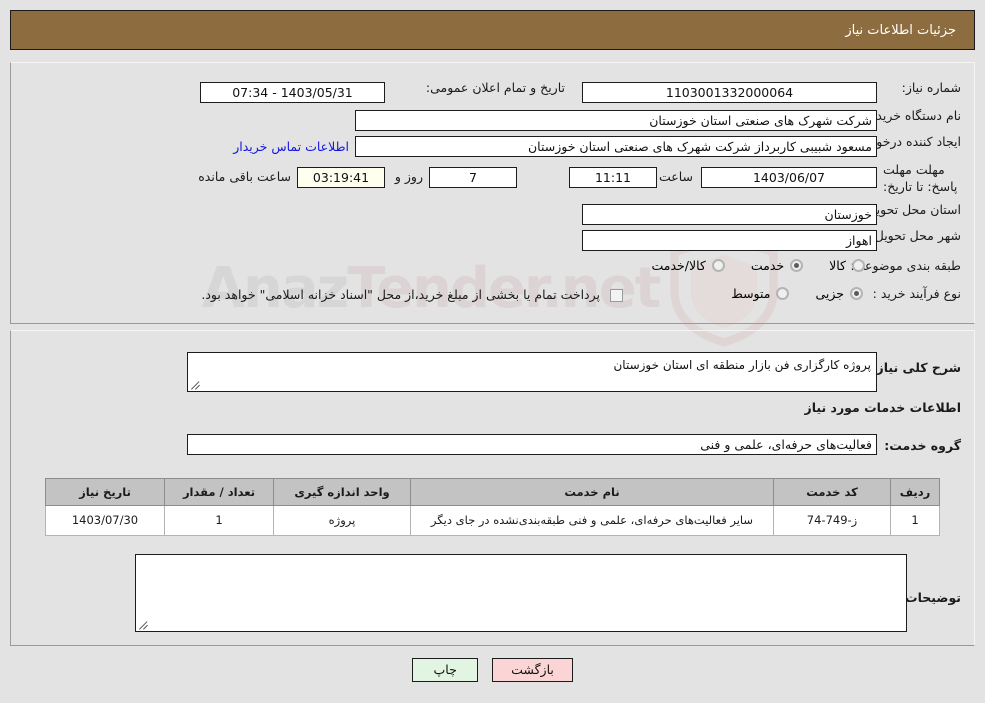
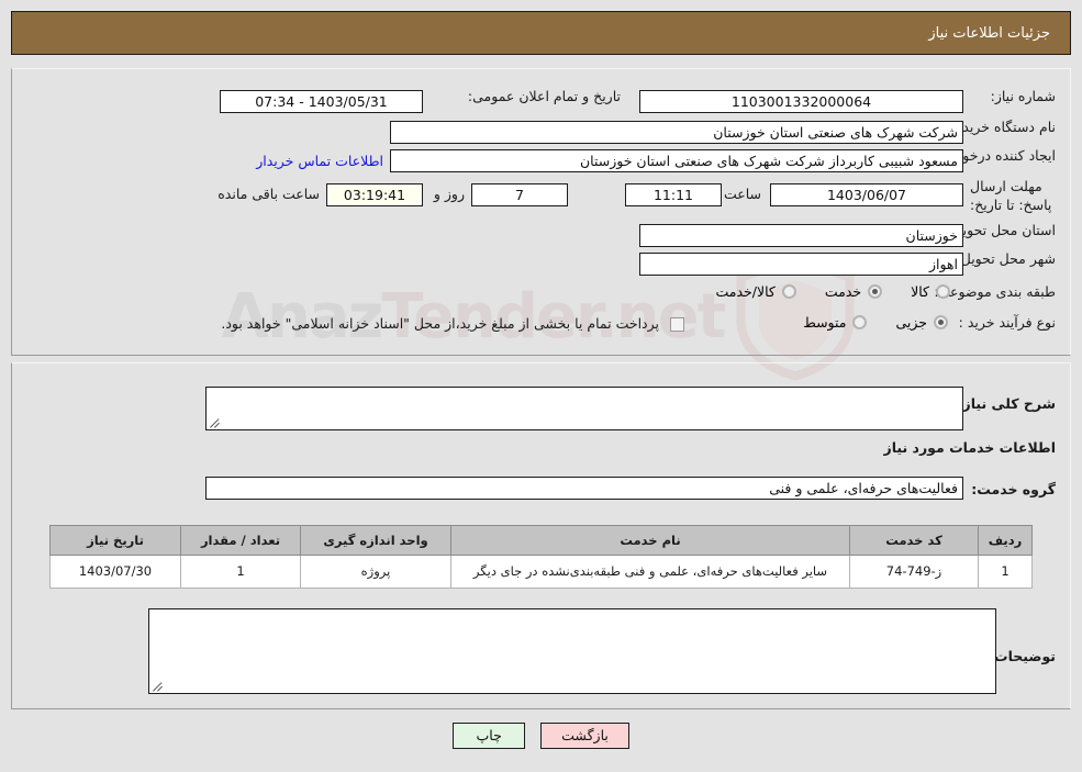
  AnazTender.net
  جزئیات اطلاعات نیاز
  شماره نیاز:
  1103001332000064
  تاریخ و تمام اعلان عمومی:
  1403/05/31 - 07:34
  نام دستگاه خرید
  شرکت شهرک های صنعتی استان خوزستان
  ایجاد کننده درخو
  مسعود شبیبی کاربرداز شرکت شهرک های صنعتی استان خوزستان
  اطلاعات تماس خریدار
- مهلت مهلت پاسخ: تا تاریخ:
+ مهلت ارسال پاسخ: تا تاریخ:
  1403/06/07
  ساعت
  11:11
  7
  روز و
  03:19:41
  ساعت باقی مانده
  استان محل تحوی
  خوزستان
  شهر محل تحویل
  اهواز
  طبقه بندی موضوع
  کالا
  خدمت
  کالا/خدمت
  نوع فرآیند خرید :
  جزیی
  متوسط
  پرداخت تمام یا بخشی از مبلغ خرید،از محل "اسناد خزانه اسلامی" خواهد بود.
  شرح کلی نیاز
- پروژه کارگزاری فن بازار منطقه ای استان خوزستان
  اطلاعات خدمات مورد نیاز
  گروه خدمت:
  فعالیت‌های حرفه‌ای، علمی و فنی
  ردیف	کد خدمت	نام خدمت	واحد اندازه گیری	تعداد / مقدار	تاریخ نیاز
  1	ز-749-74	سایر فعالیت‌های حرفه‌ای، علمی و فنی طبقه‌بندی‌نشده در جای دیگر	پروژه	1	1403/07/30
  بازگشت
  چاپ
